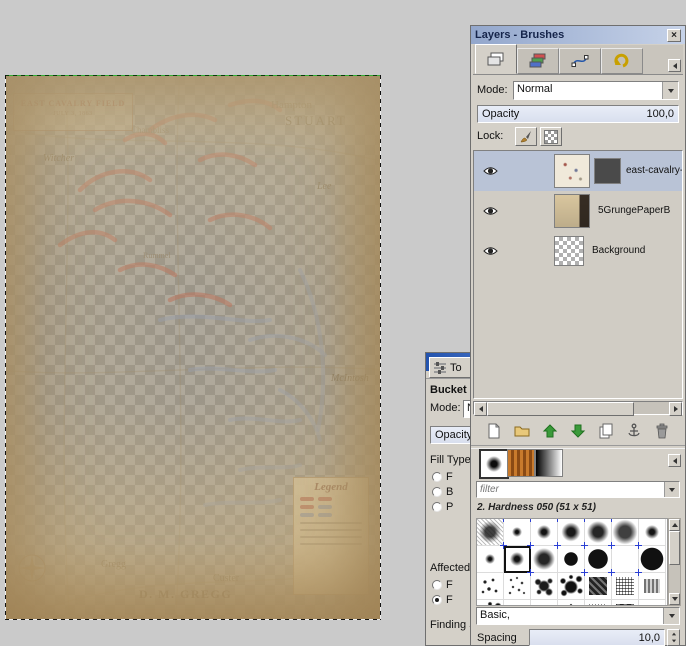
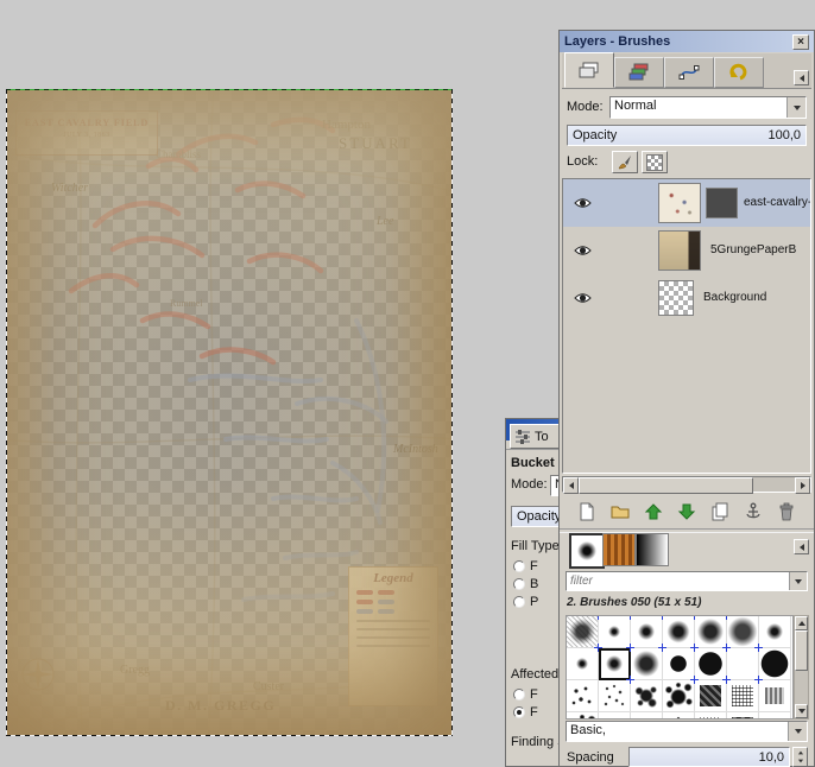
  To
  Bucket
  Mode:
  Opacit
  Fill Type
  F
  B
  P
  Affected
  F
  F
  Finding
  Layers - Brushes
  ×
  Mode:
  Normal
  Opacity
  100,0
  Lock:
  east-cavalry-
  5GrungePaperB
  Background
  filter
- 2. Hardness 050 (51 x 51)
+ 2. Brushes 050 (51 x 51)
  Basic,
  Spacing
  10,0
